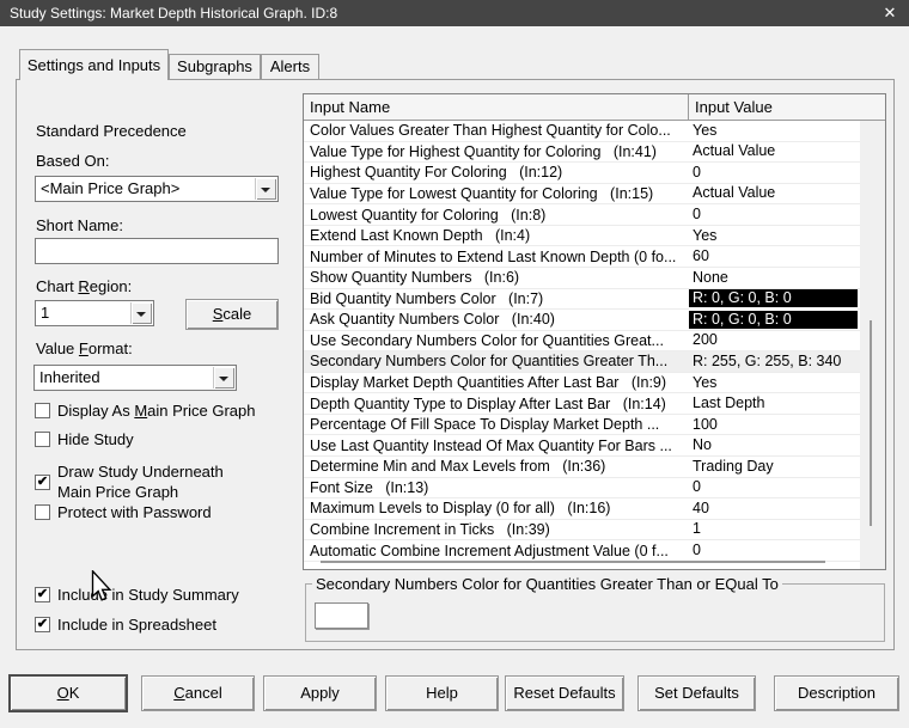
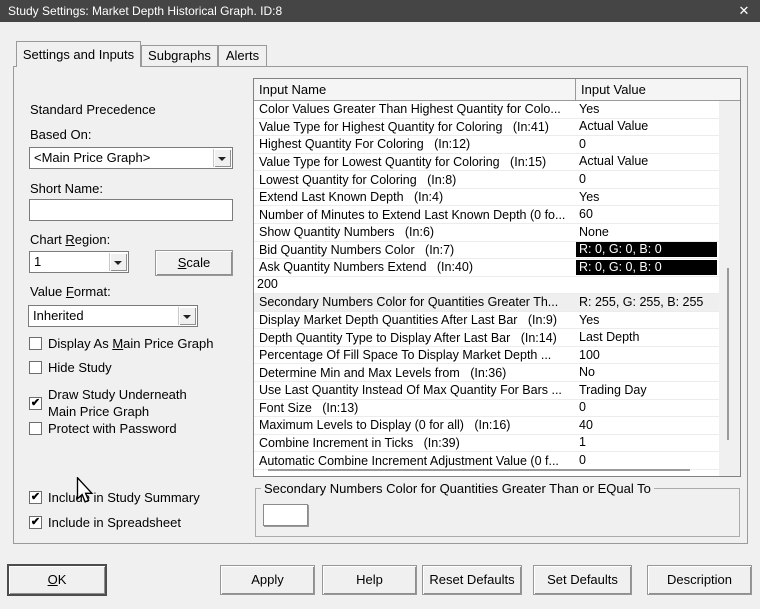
  Study Settings: Market Depth Historical Graph. ID:8
  ✕
  Settings and Inputs
  Subgraphs
  Alerts
  Standard Precedence
  Based On:
  <Main Price Graph>
  Short Name:
  Chart Region:
  1
  Scale
  Value Format:
  Inherited
  Display As Main Price Graph
  Hide Study
  Draw Study Underneath
  Main Price Graph
  Protect with Password
  Inclu in Study Summary
  Include in Spreadsheet
  Input Name
  Input Value
  Color Values Greater Than Highest Quantity for Colo...
  Yes
  Value Type for Highest Quantity for Coloring (In:41)
  Actual Value
  Highest Quantity For Coloring (In:12)
  0
  Value Type for Lowest Quantity for Coloring (In:15)
  Actual Value
  Lowest Quantity for Coloring (In:8)
  0
  Extend Last Known Depth (In:4)
  Yes
  Number of Minutes to Extend Last Known Depth (0 fo...
  60
  Show Quantity Numbers (In:6)
  None
  Bid Quantity Numbers Color (In:7)
  R: 0, G: 0, B: 0
- Ask Quantity Numbers Color (In:40)
+ Ask Quantity Numbers Extend (In:40)
  R: 0, G: 0, B: 0
- Use Secondary Numbers Color for Quantities Great...
  200
  Secondary Numbers Color for Quantities Greater Th...
- R: 255, G: 255, B: 340
+ R: 255, G: 255, B: 255
  Display Market Depth Quantities After Last Bar (In:9)
  Yes
  Depth Quantity Type to Display After Last Bar (In:14)
  Last Depth
  Percentage Of Fill Space To Display Market Depth ...
  100
- Use Last Quantity Instead Of Max Quantity For Bars ...
+ Determine Min and Max Levels from (In:36)
  No
- Determine Min and Max Levels from (In:36)
+ Use Last Quantity Instead Of Max Quantity For Bars ...
  Trading Day
  Font Size (In:13)
  0
  Maximum Levels to Display (0 for all) (In:16)
  40
  Combine Increment in Ticks (In:39)
  1
  Automatic Combine Increment Adjustment Value (0 f...
  0
  Secondary Numbers Color for Quantities Greater Than or EQual To
  OK
- Cancel
  Apply
  Help
  Reset Defaults
  Set Defaults
  Description
